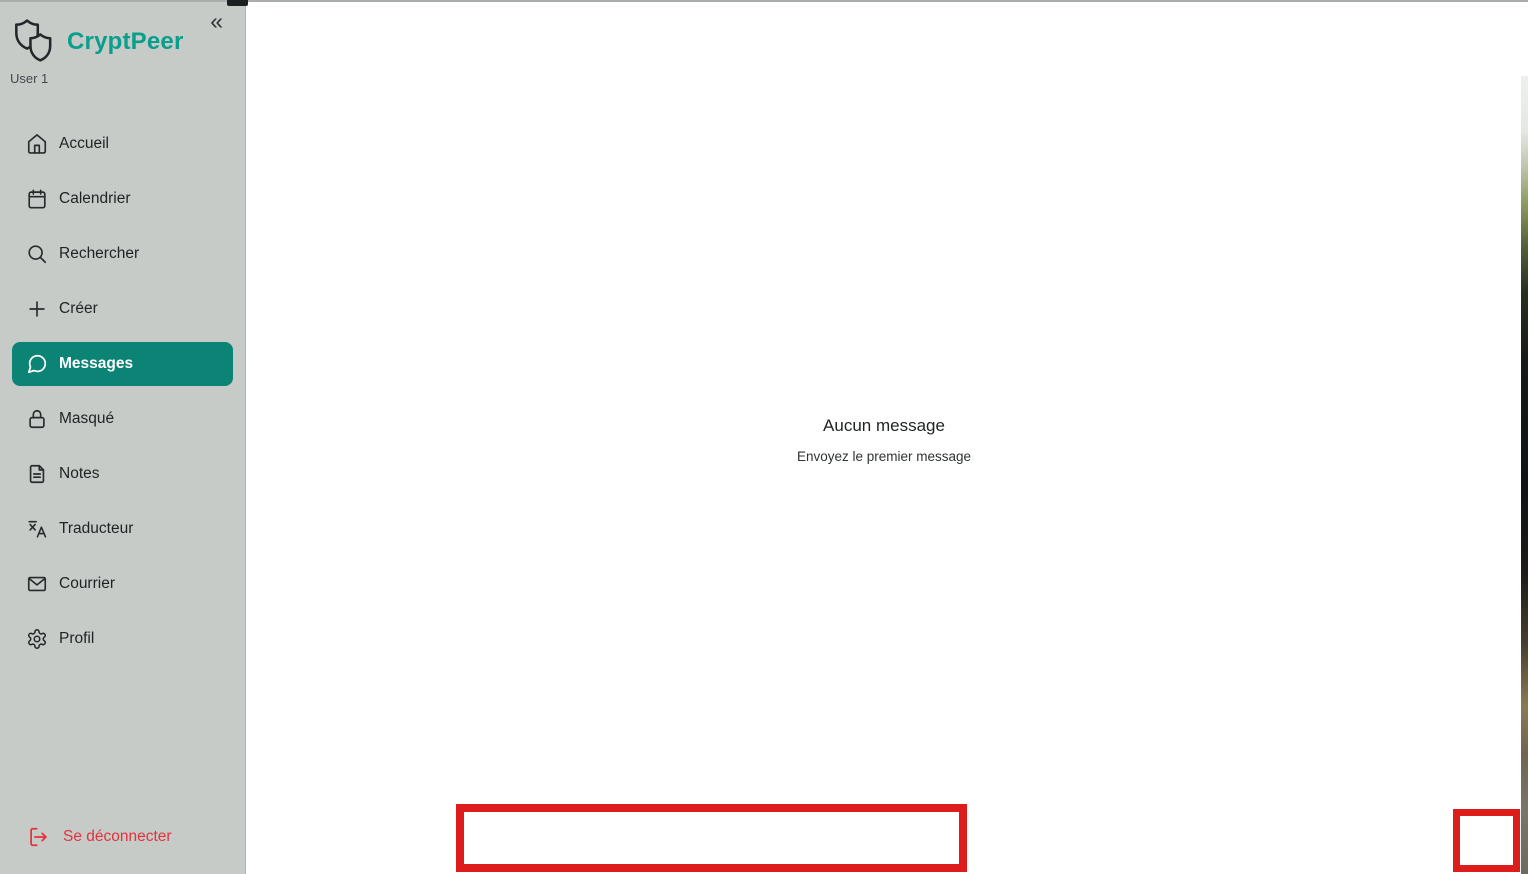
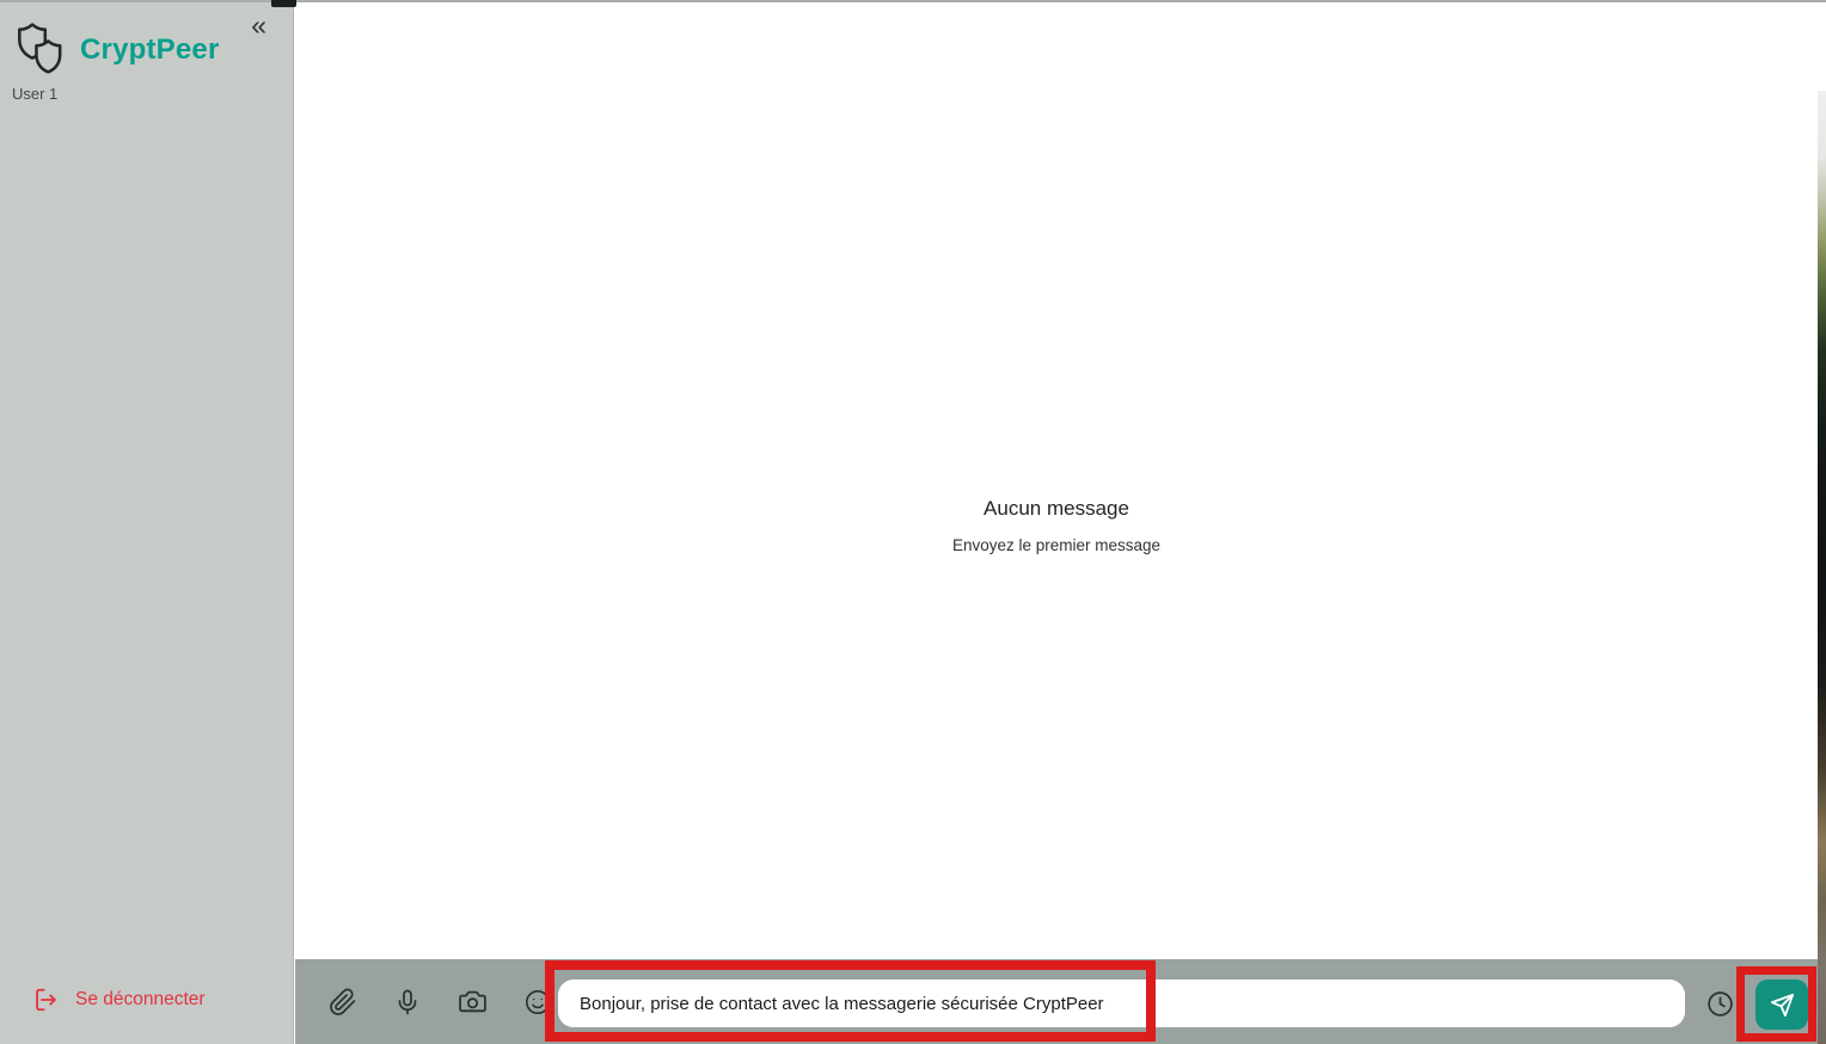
  CryptPeer
  «
  User 1
- Accueil
- Calendrier
- Rechercher
- Créer
- Messages
- Masqué
- Notes
- Traducteur
- Courrier
- Profil
  Se déconnecter
  Aucun message
  Envoyez le premier message
+ Bonjour, prise de contact avec la messagerie sécurisée CryptPeer
